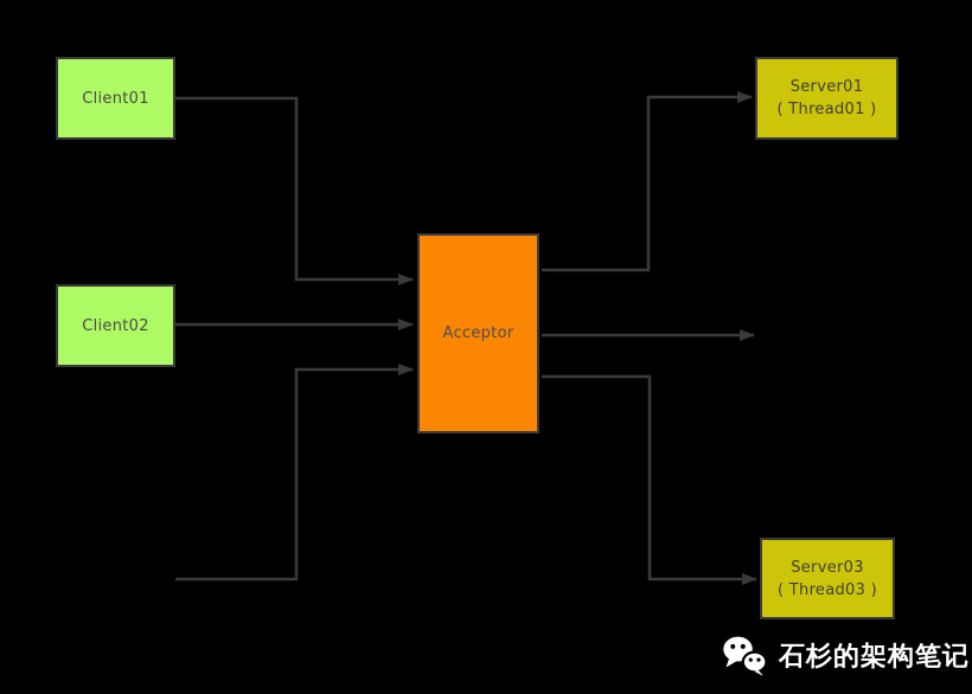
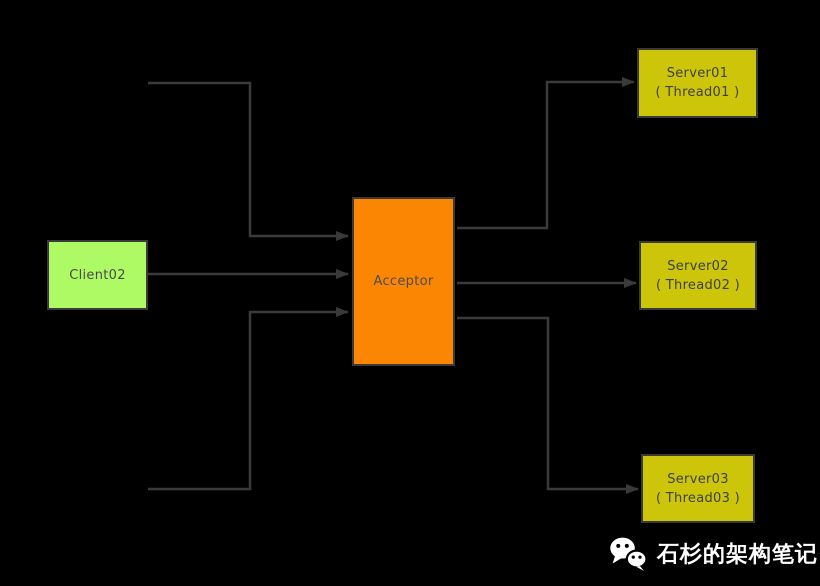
- Client01
  Client02
  Acceptor
  Server01
  ( Thread01 )
+ Server02
+ ( Thread02 )
  Server03
  ( Thread03 )
  石杉的架构笔记
